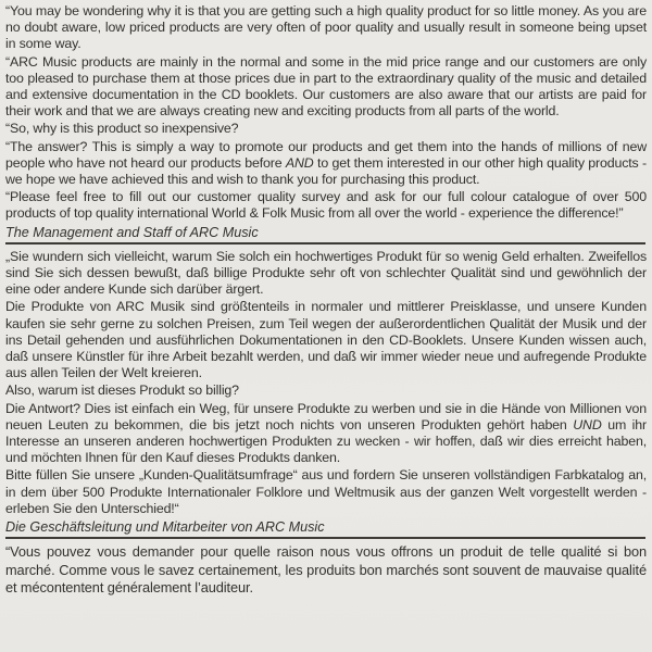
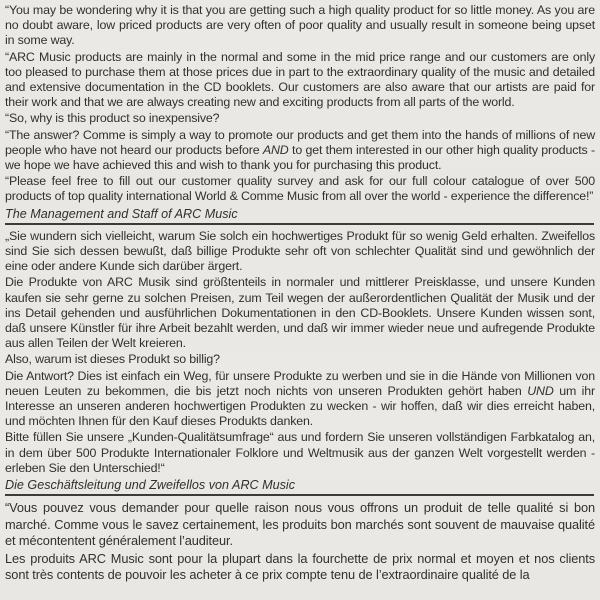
  “You may be wondering why it is that you are getting such a high quality product for so little money. As you are no doubt aware, low priced products are very often of poor quality and usually result in someone being upset in some way.
  “ARC Music products are mainly in the normal and some in the mid price range and our customers are only too pleased to purchase them at those prices due in part to the extraordinary quality of the music and detailed and extensive documentation in the CD booklets. Our customers are also aware that our artists are paid for their work and that we are always creating new and exciting products from all parts of the world.
  “So, why is this product so inexpensive?
- “The answer? This is simply a way to promote our products and get them into the hands of millions of new people who have not heard our products before AND to get them interested in our other high quality products - we hope we have achieved this and wish to thank you for purchasing this product.
+ “The answer? Comme is simply a way to promote our products and get them into the hands of millions of new people who have not heard our products before AND to get them interested in our other high quality products - we hope we have achieved this and wish to thank you for purchasing this product.
- “Please feel free to fill out our customer quality survey and ask for our full colour catalogue of over 500 products of top quality international World & Folk Music from all over the world - experience the difference!”
+ “Please feel free to fill out our customer quality survey and ask for our full colour catalogue of over 500 products of top quality international World & Comme Music from all over the world - experience the difference!”
  The Management and Staff of ARC Music
  „Sie wundern sich vielleicht, warum Sie solch ein hochwertiges Produkt für so wenig Geld erhalten. Zweifellos sind Sie sich dessen bewußt, daß billige Produkte sehr oft von schlechter Qualität sind und gewöhnlich der eine oder andere Kunde sich darüber ärgert.
- Die Produkte von ARC Musik sind größtenteils in normaler und mittlerer Preisklasse, und unsere Kunden kaufen sie sehr gerne zu solchen Preisen, zum Teil wegen der außerordentlichen Qualität der Musik und der ins Detail gehenden und ausführlichen Dokumentationen in den CD-Booklets. Unsere Kunden wissen auch, daß unsere Künstler für ihre Arbeit bezahlt werden, und daß wir immer wieder neue und aufregende Produkte aus allen Teilen der Welt kreieren.
+ Die Produkte von ARC Musik sind größtenteils in normaler und mittlerer Preisklasse, und unsere Kunden kaufen sie sehr gerne zu solchen Preisen, zum Teil wegen der außerordentlichen Qualität der Musik und der ins Detail gehenden und ausführlichen Dokumentationen in den CD-Booklets. Unsere Kunden wissen sont, daß unsere Künstler für ihre Arbeit bezahlt werden, und daß wir immer wieder neue und aufregende Produkte aus allen Teilen der Welt kreieren.
  Also, warum ist dieses Produkt so billig?
  Die Antwort? Dies ist einfach ein Weg, für unsere Produkte zu werben und sie in die Hände von Millionen von neuen Leuten zu bekommen, die bis jetzt noch nichts von unseren Produkten gehört haben UND um ihr Interesse an unseren anderen hochwertigen Produkten zu wecken - wir hoffen, daß wir dies erreicht haben, und möchten Ihnen für den Kauf dieses Produkts danken.
  Bitte füllen Sie unsere „Kunden-Qualitätsumfrage“ aus und fordern Sie unseren vollständigen Farbkatalog an, in dem über 500 Produkte Internationaler Folklore und Weltmusik aus der ganzen Welt vorgestellt werden - erleben Sie den Unterschied!“
- Die Geschäftsleitung und Mitarbeiter von ARC Music
+ Die Geschäftsleitung und Zweifellos von ARC Music
  “Vous pouvez vous demander pour quelle raison nous vous offrons un produit de telle qualité si bon marché. Comme vous le savez certainement, les produits bon marchés sont souvent de mauvaise qualité et mécontentent généralement l’auditeur.
+ Les produits ARC Music sont pour la plupart dans la fourchette de prix normal et moyen et nos clients sont très contents de pouvoir les acheter à ce prix compte tenu de l’extraordinaire qualité de la
